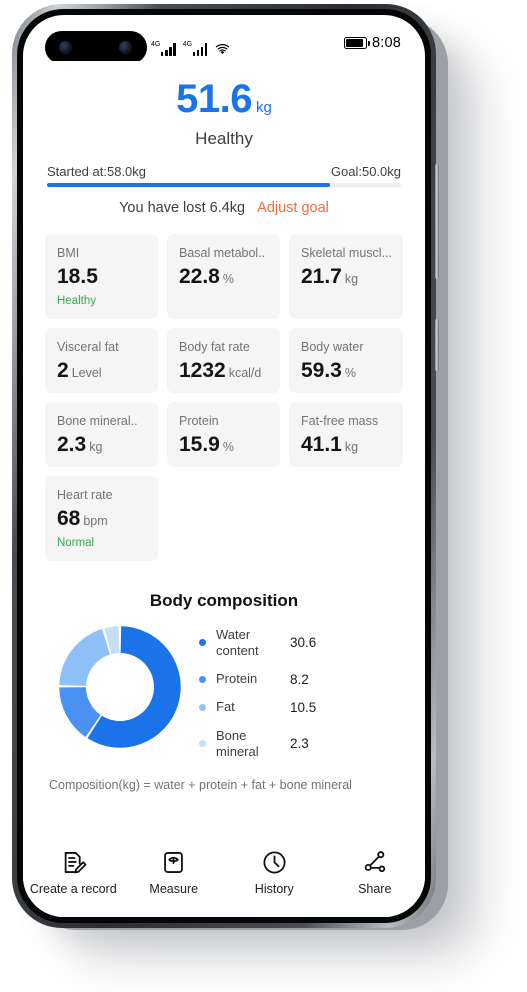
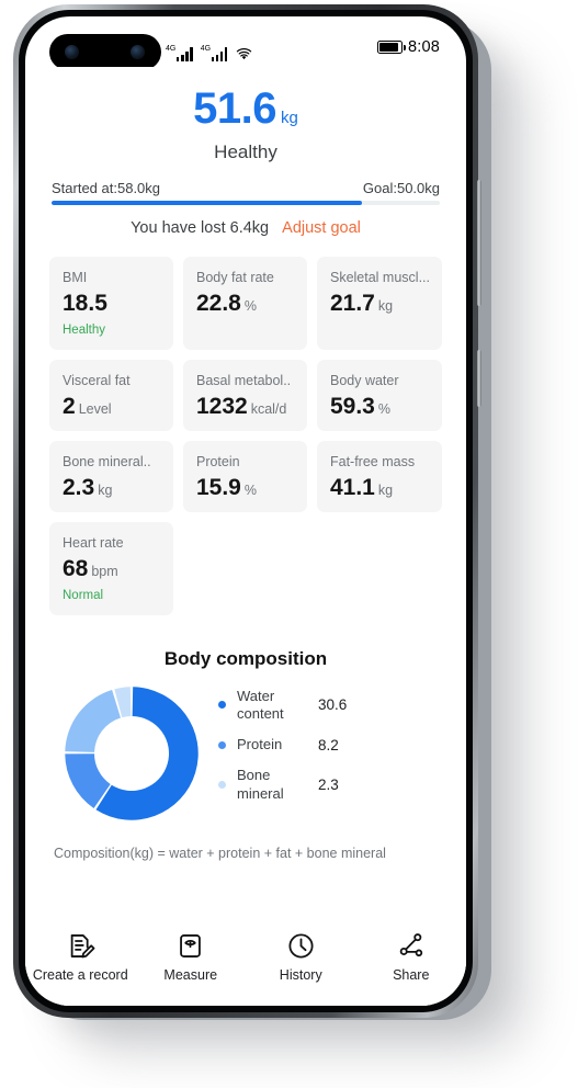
  8:08
  51.6
  kg
  Healthy
  Started at:58.0kg
  Goal:50.0kg
  You have lost 6.4kg Adjust goal
  BMI
  18.5
  Healthy
- Basal metabol..
+ Body fat rate
  22.8
  %
  Skeletal muscl...
  21.7
  kg
  Visceral fat
  2
  Level
- Body fat rate
+ Basal metabol..
  1232
  kcal/d
  Body water
  59.3
  %
  Bone mineral..
  2.3
  kg
  Protein
  15.9
  %
  Fat-free mass
  41.1
  kg
  Heart rate
  68
  bpm
  Normal
  Body composition
  Water content
  30.6
  Protein
  8.2
- Fat
- 10.5
  Bone mineral
  2.3
  Composition(kg) = water + protein + fat + bone mineral
  Create a record
  Measure
  History
  Share
